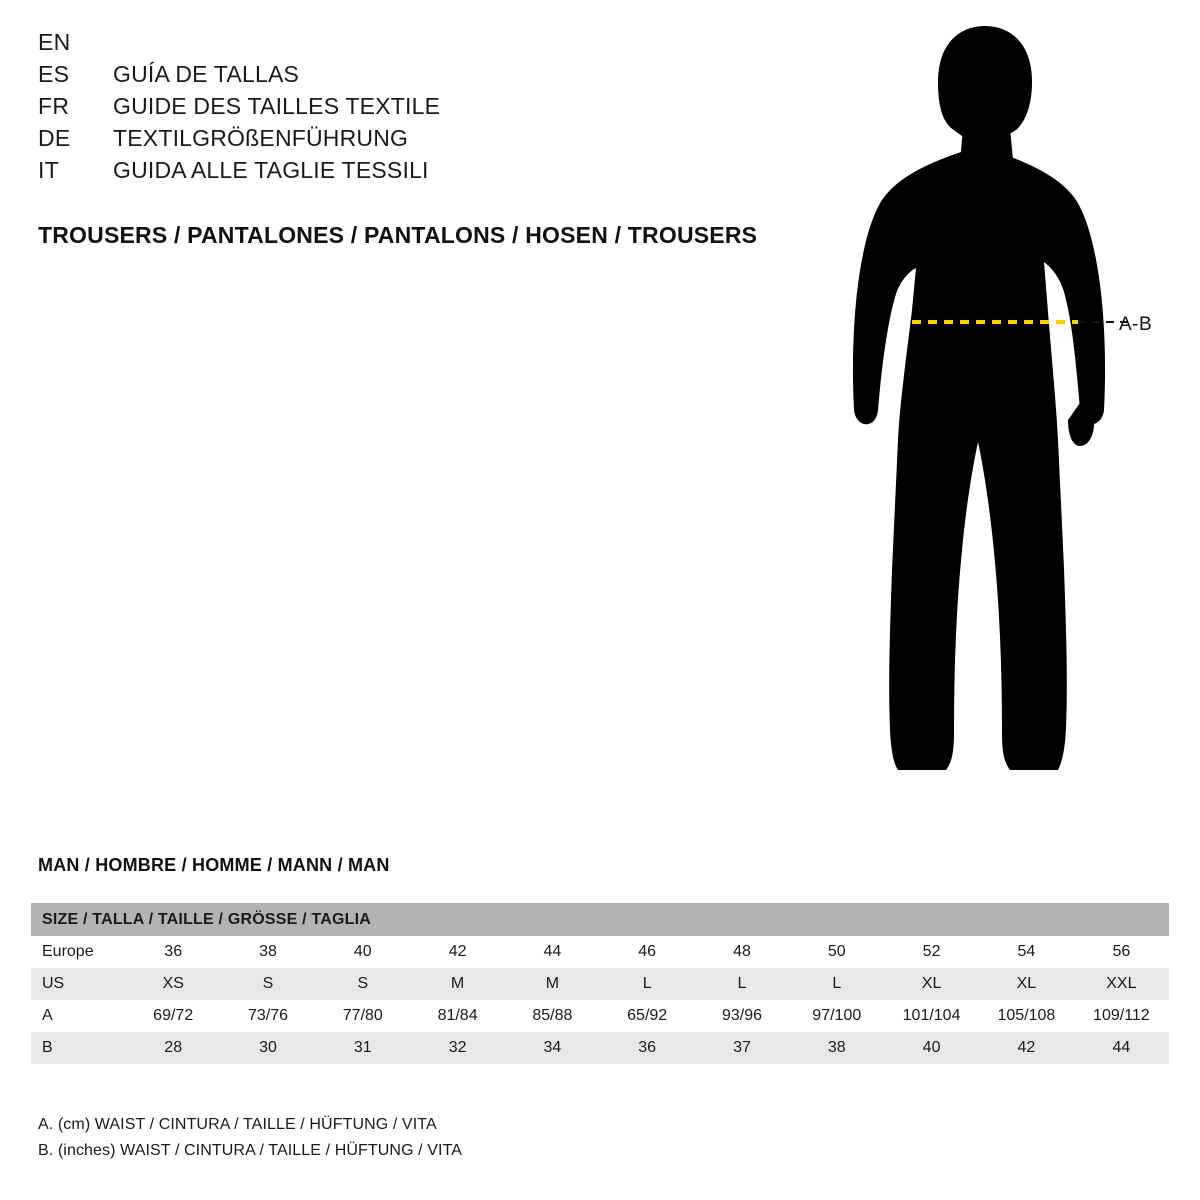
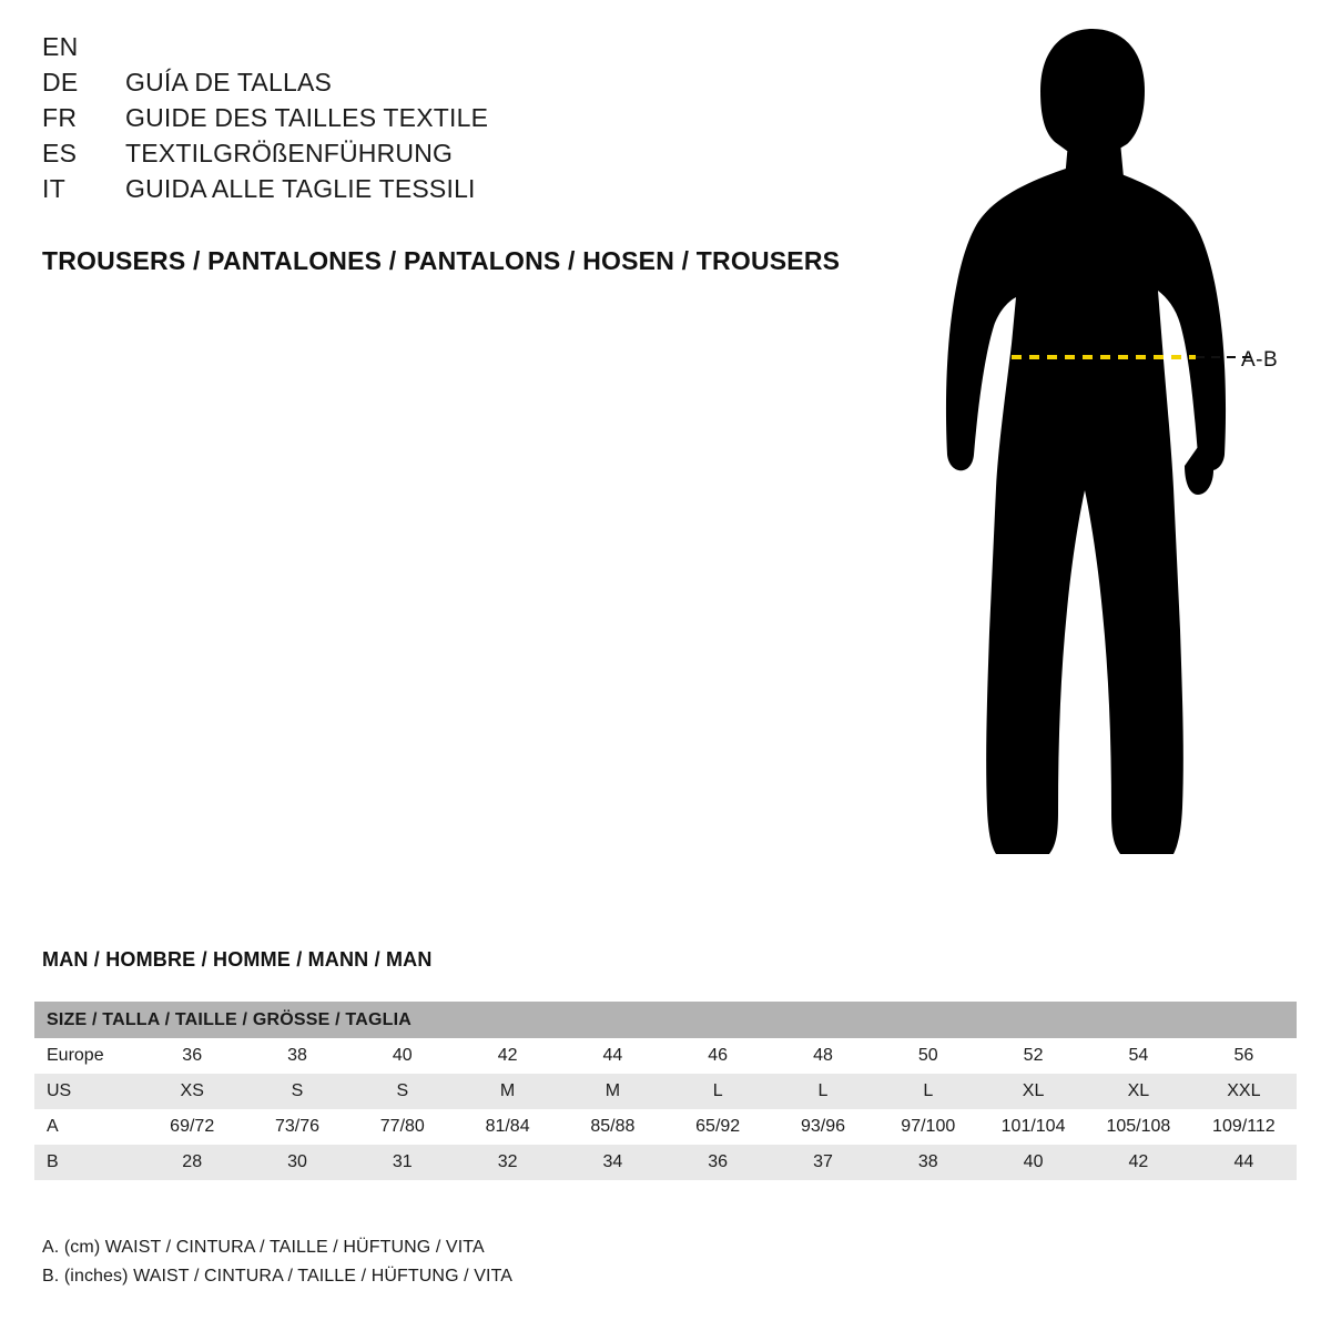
  EN
- ES
+ DE
  GUÍA DE TALLAS
  FR
  GUIDE DES TAILLES TEXTILE
- DE
+ ES
  TEXTILGRÖßENFÜHRUNG
  IT
  GUIDA ALLE TAGLIE TESSILI
  TROUSERS / PANTALONES / PANTALONS / HOSEN / TROUSERS
  A-B
  MAN / HOMBRE / HOMME / MANN / MAN
  SIZE / TALLA / TAILLE / GRÖSSE / TAGLIA
  Europe	36	38	40	42	44	46	48	50	52	54	56
  US	XS	S	S	M	M	L	L	L	XL	XL	XXL
  A	69/72	73/76	77/80	81/84	85/88	65/92	93/96	97/100	101/104	105/108	109/112
  B	28	30	31	32	34	36	37	38	40	42	44
  A. (cm) WAIST / CINTURA / TAILLE / HÜFTUNG / VITA
  B. (inches) WAIST / CINTURA / TAILLE / HÜFTUNG / VITA
